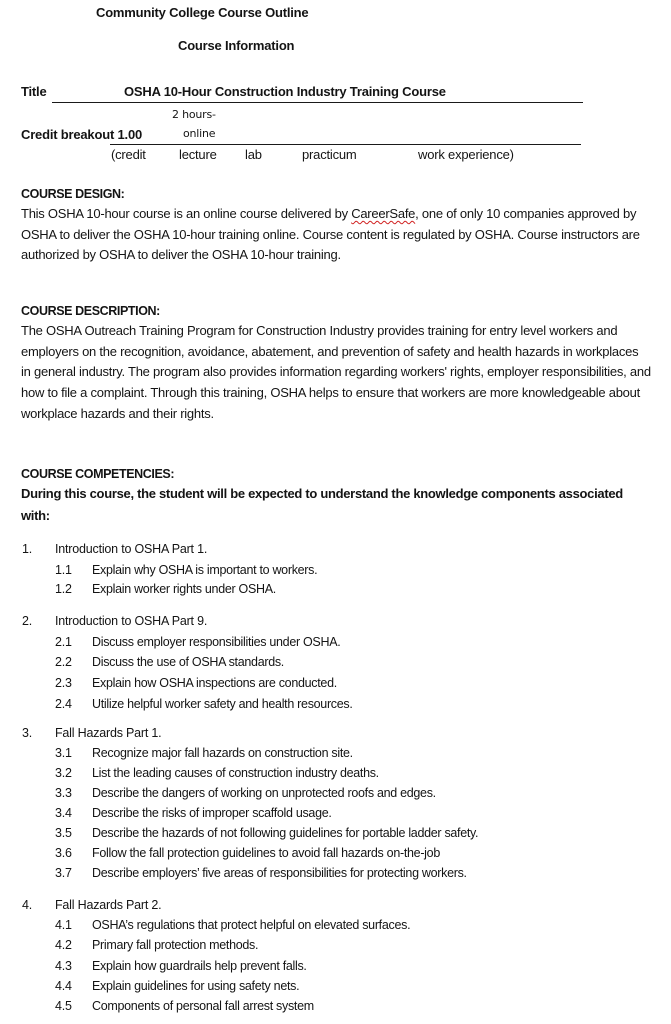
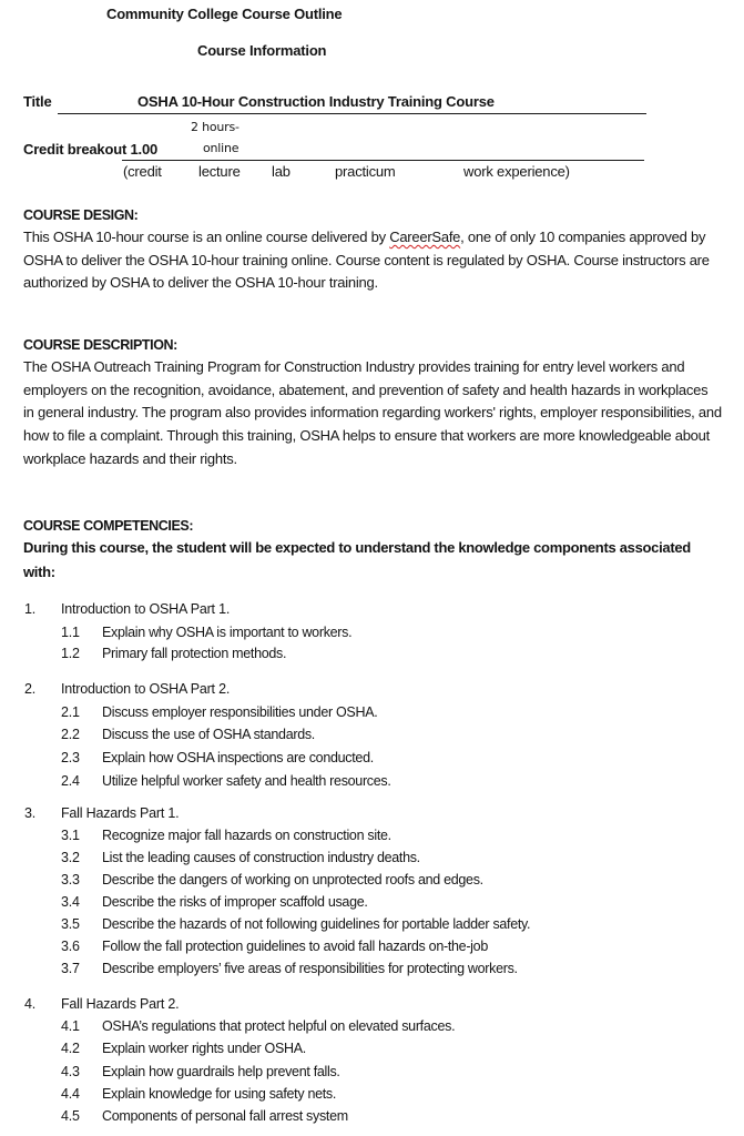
  Community College Course Outline
  Course Information
  Title
  OSHA 10-Hour Construction Industry Training Course
  2 hours-
  Credit breakout 1.00
  online
  (credit
  lecture
  lab
  practicum
  work experience)
  COURSE DESIGN:
  This OSHA 10-hour course is an online course delivered by CareerSafe, one of only 10 companies approved by OSHA to deliver the OSHA 10-hour training online. Course content is regulated by OSHA. Course instructors are authorized by OSHA to deliver the OSHA 10-hour training.
  COURSE DESCRIPTION:
  The OSHA Outreach Training Program for Construction Industry provides training for entry level workers and employers on the recognition, avoidance, abatement, and prevention of safety and health hazards in workplaces in general industry. The program also provides information regarding workers' rights, employer responsibilities, and how to file a complaint. Through this training, OSHA helps to ensure that workers are more knowledgeable about workplace hazards and their rights.
  COURSE COMPETENCIES:
  During this course, the student will be expected to understand the knowledge components associated with:
  1.
  Introduction to OSHA Part 1.
  1.1
  Explain why OSHA is important to workers.
  1.2
- Explain worker rights under OSHA.
+ Primary fall protection methods.
  2.
- Introduction to OSHA Part 9.
+ Introduction to OSHA Part 2.
  2.1
  Discuss employer responsibilities under OSHA.
  2.2
  Discuss the use of OSHA standards.
  2.3
  Explain how OSHA inspections are conducted.
  2.4
  Utilize helpful worker safety and health resources.
  3.
  Fall Hazards Part 1.
  3.1
  Recognize major fall hazards on construction site.
  3.2
  List the leading causes of construction industry deaths.
  3.3
  Describe the dangers of working on unprotected roofs and edges.
  3.4
  Describe the risks of improper scaffold usage.
  3.5
  Describe the hazards of not following guidelines for portable ladder safety.
  3.6
  Follow the fall protection guidelines to avoid fall hazards on-the-job
  3.7
  Describe employers’ five areas of responsibilities for protecting workers.
  4.
  Fall Hazards Part 2.
  4.1
  OSHA’s regulations that protect helpful on elevated surfaces.
  4.2
- Primary fall protection methods.
+ Explain worker rights under OSHA.
  4.3
  Explain how guardrails help prevent falls.
  4.4
- Explain guidelines for using safety nets.
+ Explain knowledge for using safety nets.
  4.5
  Components of personal fall arrest system
